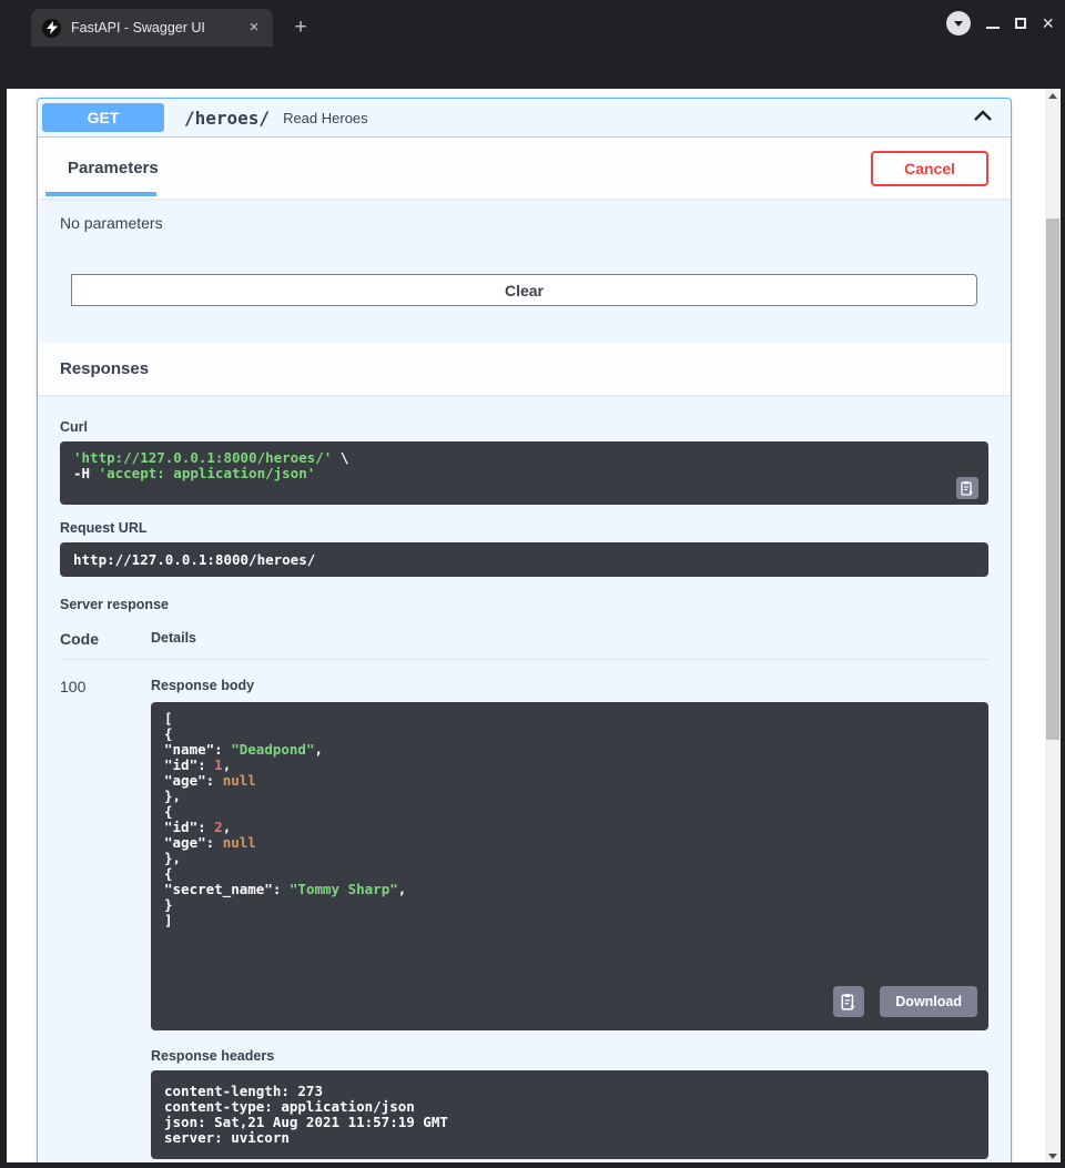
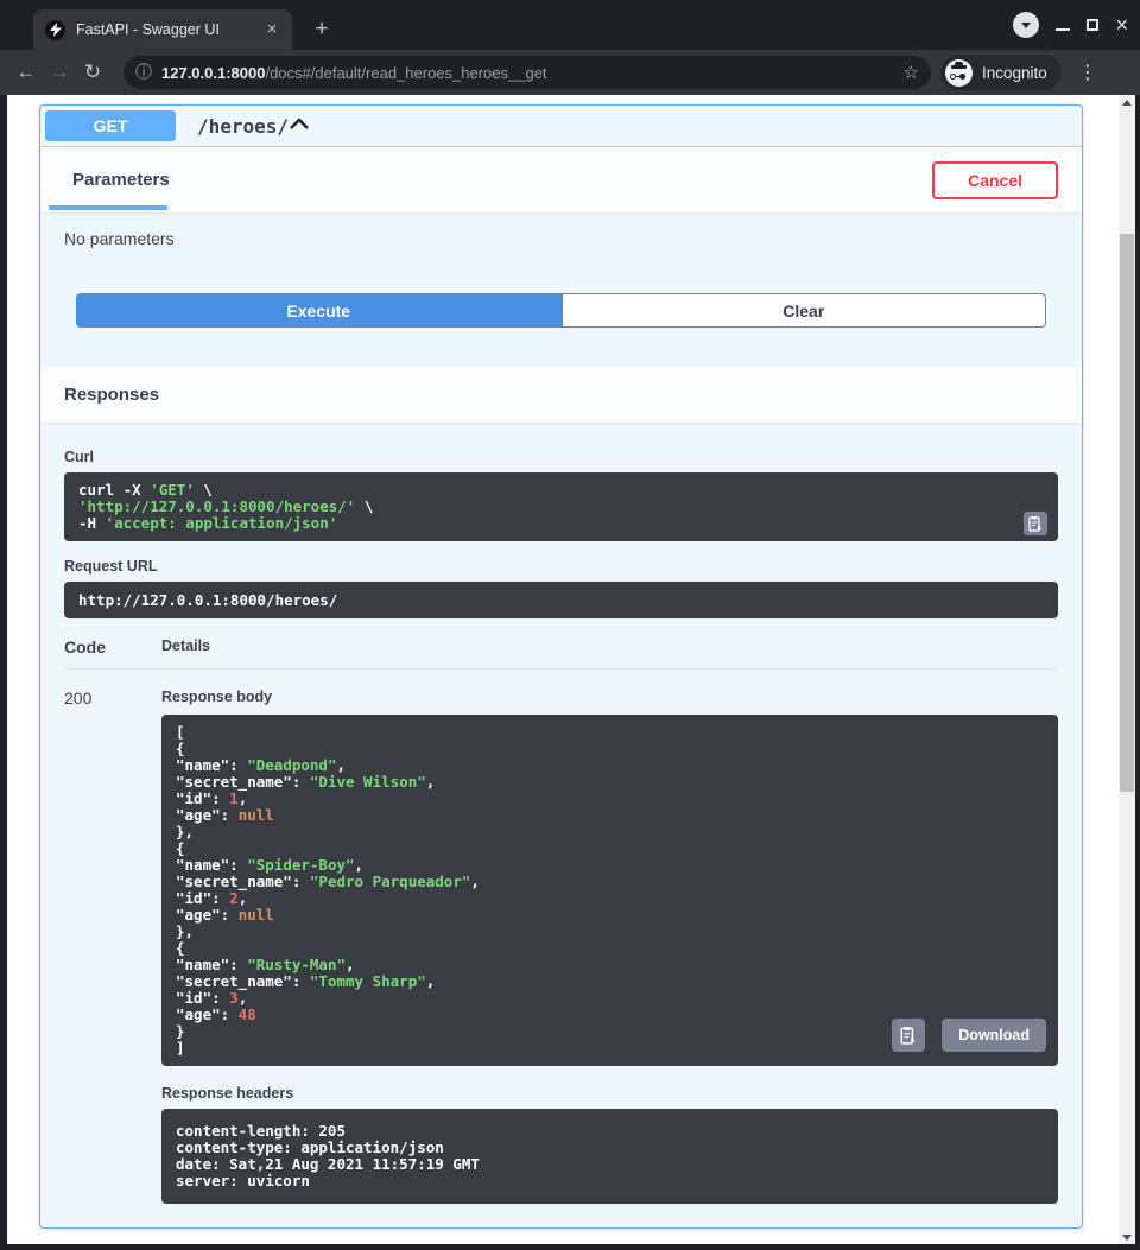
  FastAPI - Swagger UI
  ×
  +
  ×
+ ←
+ →
+ ↻
+ ⓘ
+ 127.0.0.1:8000/docs#/default/read_heroes_heroes__get
+ ☆
+ Incognito
+ ⋮
  GET
  /heroes/
- Read Heroes
  Parameters
  Cancel
  No parameters
+ Execute
  Clear
  Responses
  Curl
+ curl -X 'GET' \
  'http://127.0.0.1:8000/heroes/' \
  -H 'accept: application/json'
  Request URL
  http://127.0.0.1:8000/heroes/
- Server response
  Code
  Details
- 100
+ 200
  Response body
  [
  {
  "name": "Deadpond",
+ "secret_name": "Dive Wilson",
  "id": 1,
  "age": null
  },
  {
+ "name": "Spider-Boy",
+ "secret_name": "Pedro Parqueador",
  "id": 2,
  "age": null
  },
  {
+ "name": "Rusty-Man",
  "secret_name": "Tommy Sharp",
+ "id": 3,
+ "age": 48
  }
  ]
  Download
  Response headers
- content-length: 273
+ content-length: 205
  content-type: application/json
- json: Sat,21 Aug 2021 11:57:19 GMT
+ date: Sat,21 Aug 2021 11:57:19 GMT
  server: uvicorn
